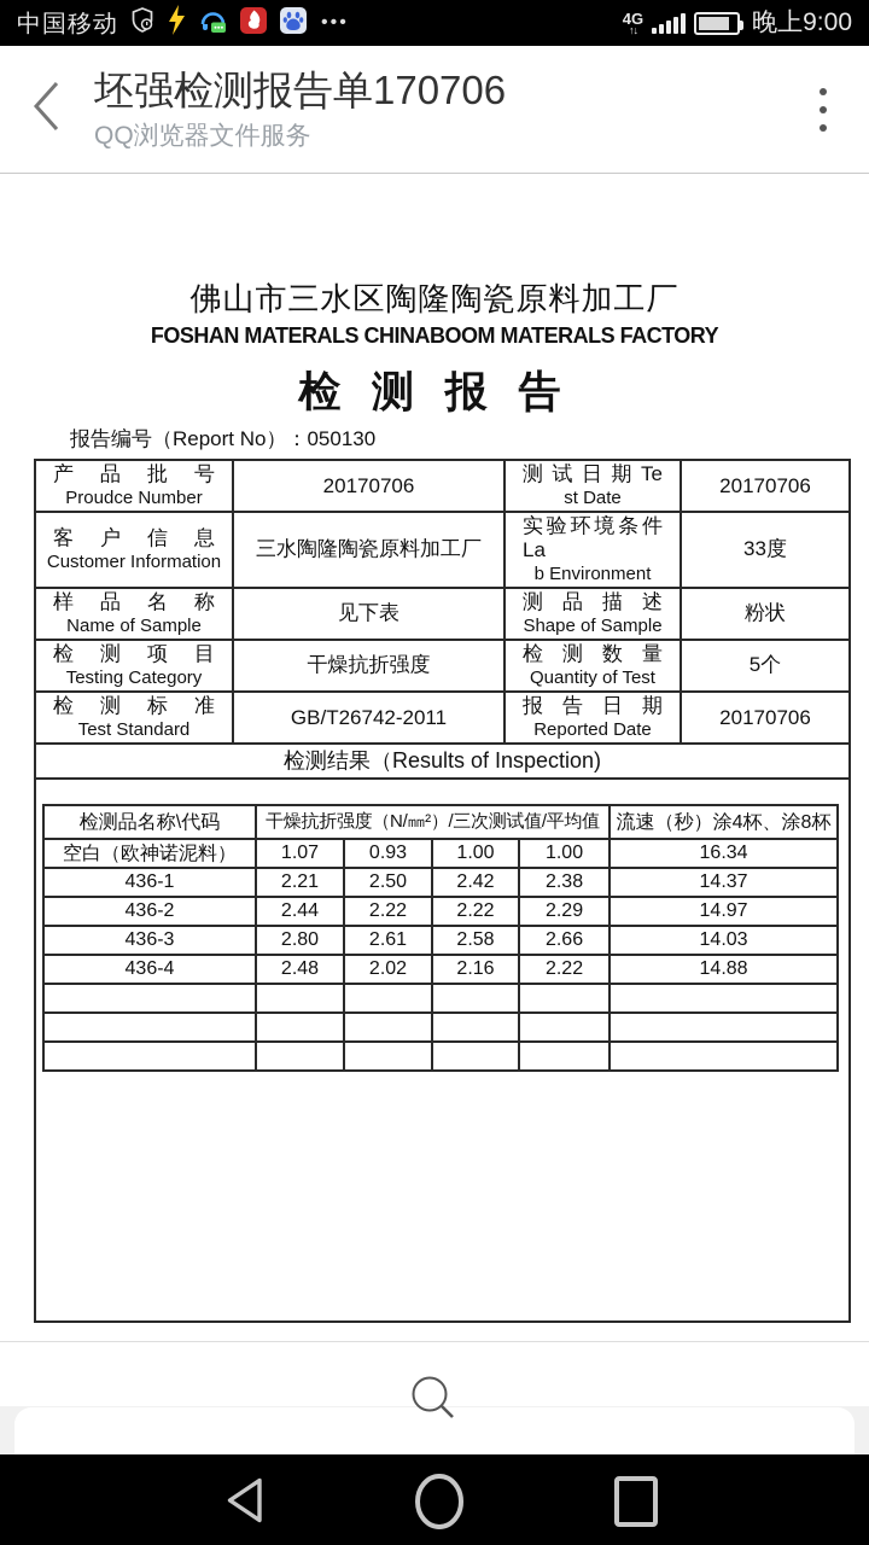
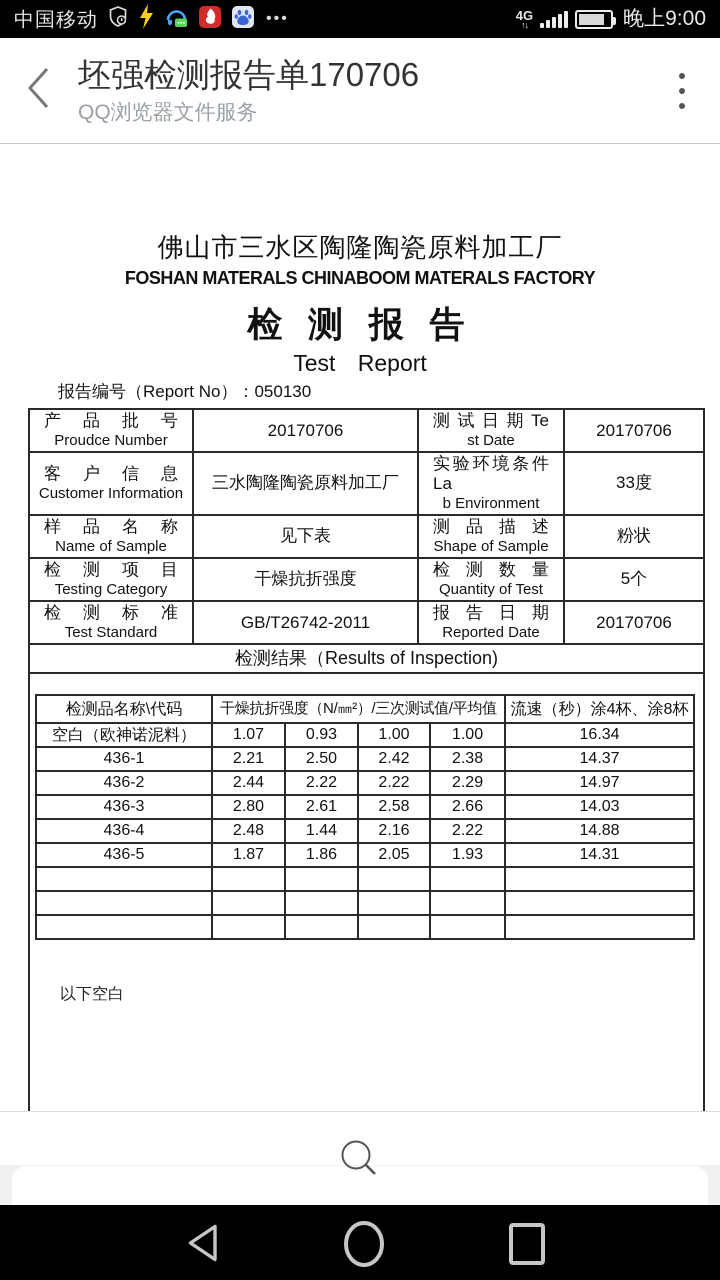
  中国移动
  •••
  4G
  ↑↓
  晚上9:00
  坯强检测报告单170706
  QQ浏览器文件服务
  佛山市三水区陶隆陶瓷原料加工厂
  FOSHAN MATERALS CHINABOOM MATERALS FACTORY
  检 测 报 告
+ Test Report
  报告编号（Report No）：050130
  产 品 批 号Proudce Number	20170706	测 试 日 期 Test Date	20170706
  客 户 信 息Customer Information	三水陶隆陶瓷原料加工厂	实验环境条件 Lab Environment	33度
  样 品 名 称Name of Sample	见下表	测 品 描 述Shape of Sample	粉状
  检 测 项 目Testing Category	干燥抗折强度	检 测 数 量Quantity of Test	5个
  检 测 标 准Test Standard	GB/T26742-2011	报 告 日 期Reported Date	20170706
  检测结果（Results of Inspection)
  检测品名称\代码	干燥抗折强度（N/㎜²）/三次测试值/平均值	流速（秒）涂4杯、涂8杯
  空白（欧神诺泥料）	1.07	0.93	1.00	1.00	16.34
  436-1	2.21	2.50	2.42	2.38	14.37
  436-2	2.44	2.22	2.22	2.29	14.97
  436-3	2.80	2.61	2.58	2.66	14.03
- 436-4	2.48	2.02	2.16	2.22	14.88
+ 436-4	2.48	1.44	2.16	2.22	14.88
+ 436-5	1.87	1.86	2.05	1.93	14.31
+ 以下空白
